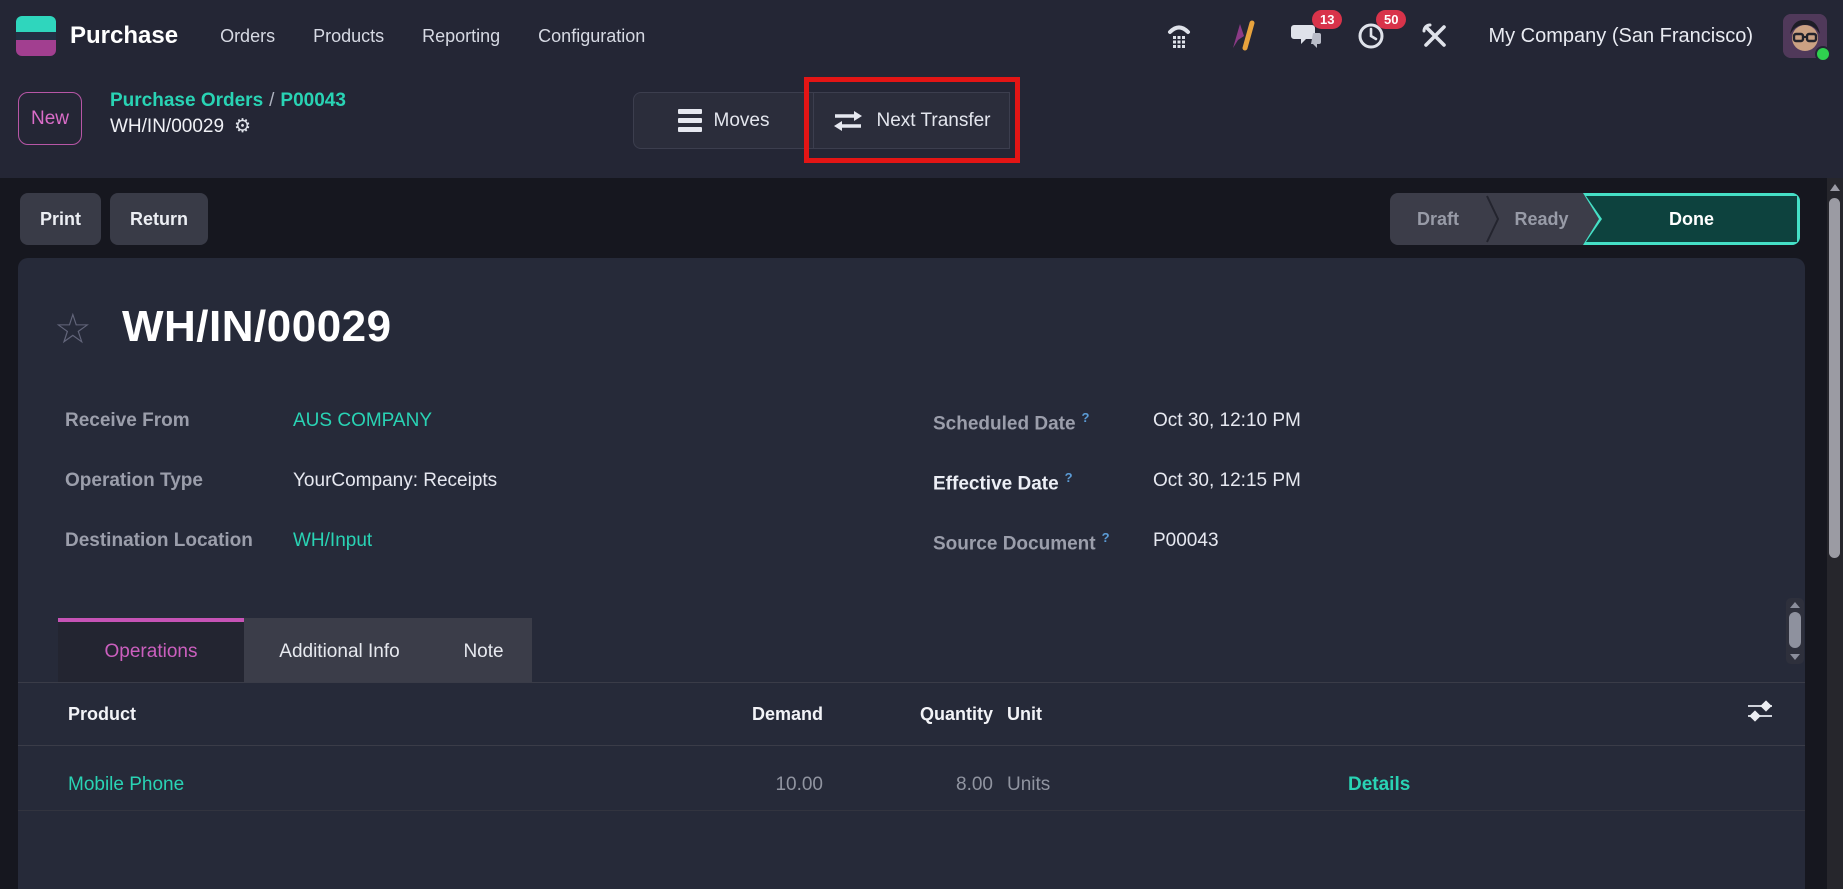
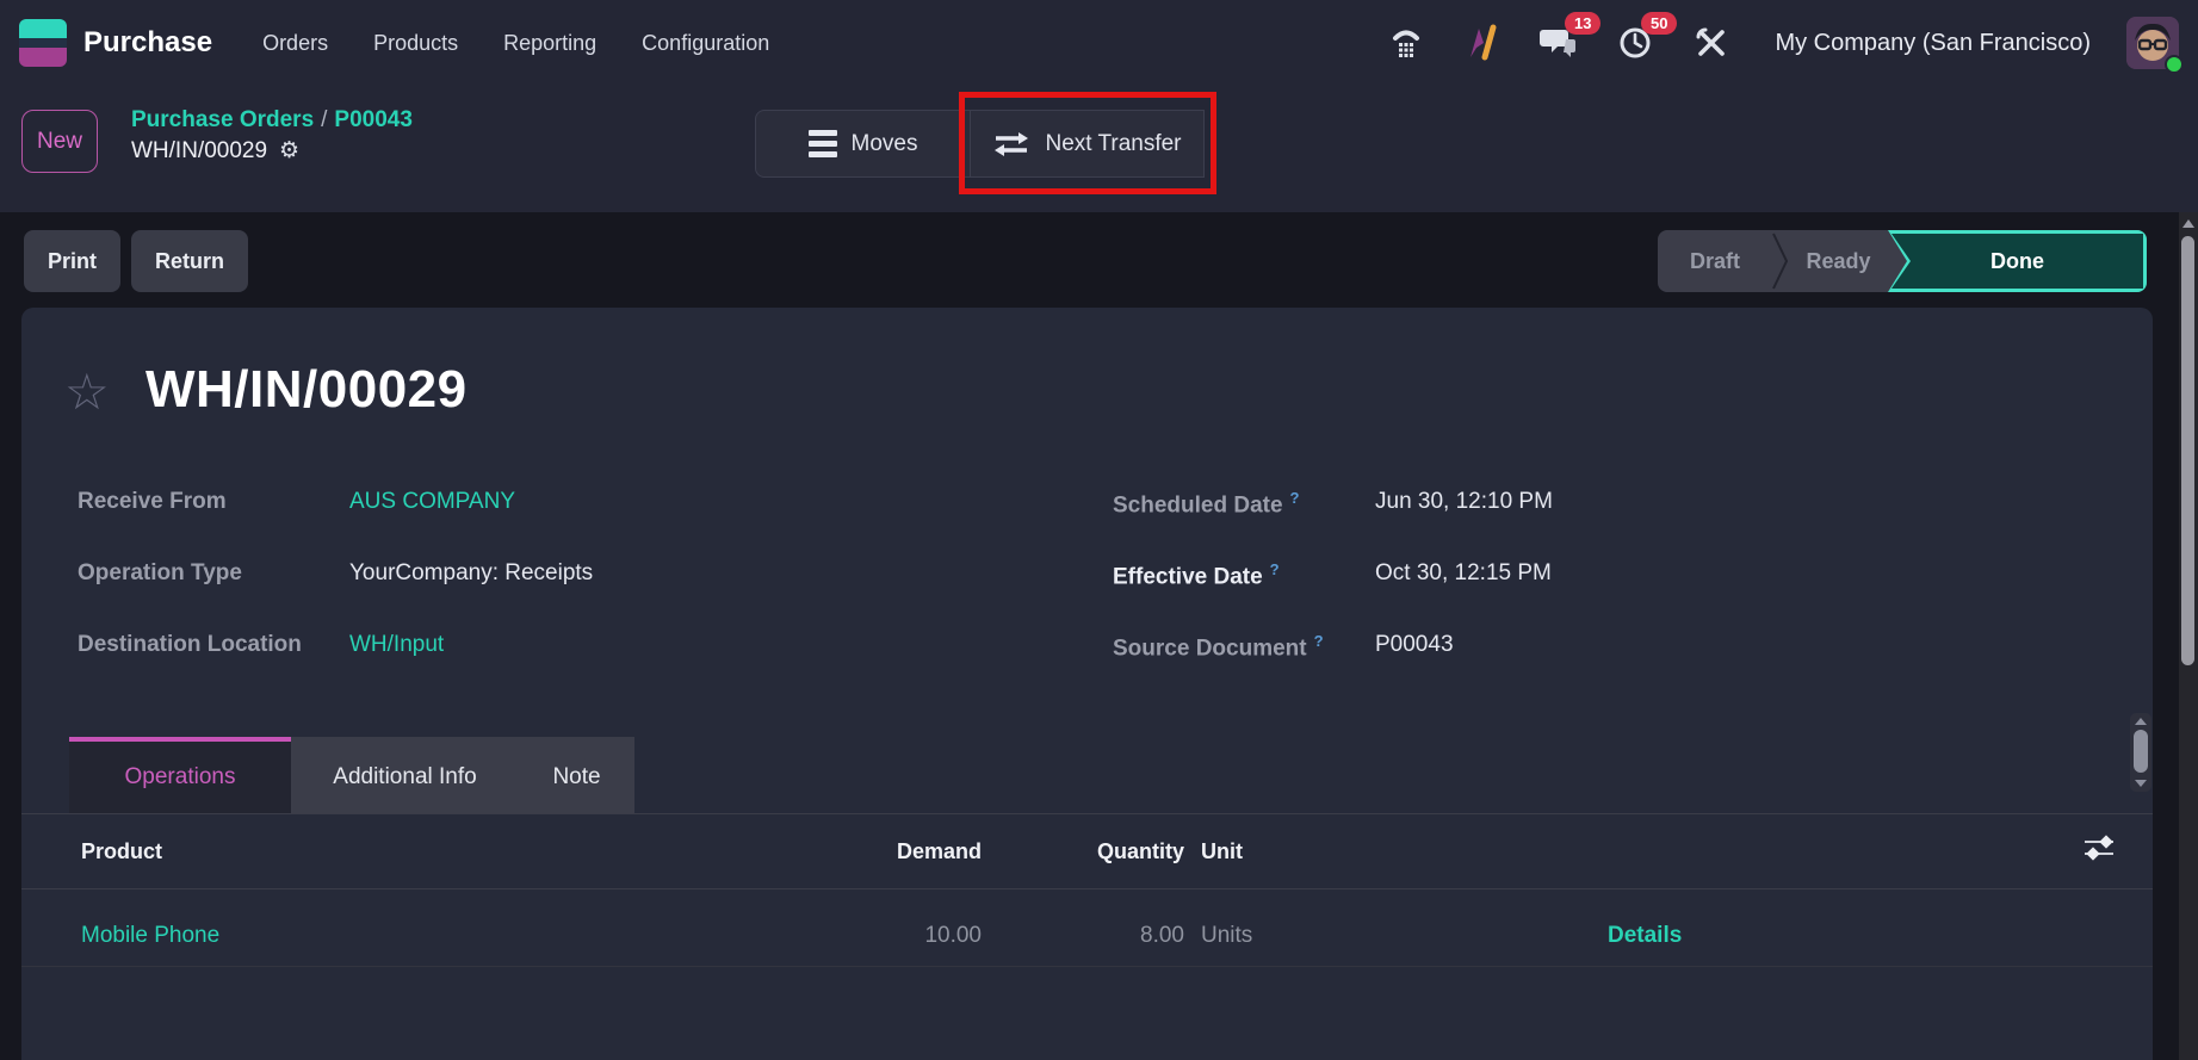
  Purchase
  Orders
  Products
  Reporting
  Configuration
  13
  50
  My Company (San Francisco)
  New
  Purchase Orders / P00043
  WH/IN/00029
  ⚙
  Moves
  Next Transfer
  Print
  Return
  Draft
  Ready
  Done
  ☆
  WH/IN/00029
  Receive From
  AUS COMPANY
  Operation Type
  YourCompany: Receipts
  Destination Location
  WH/Input
  Scheduled Date ?
- Oct 30, 12:10 PM
+ Jun 30, 12:10 PM
  Effective Date ?
  Oct 30, 12:15 PM
  Source Document ?
  P00043
  Operations
  Additional Info
  Note
  Product
  Demand
  Quantity
  Unit
  Mobile Phone
  10.00
  8.00
  Units
  Details
